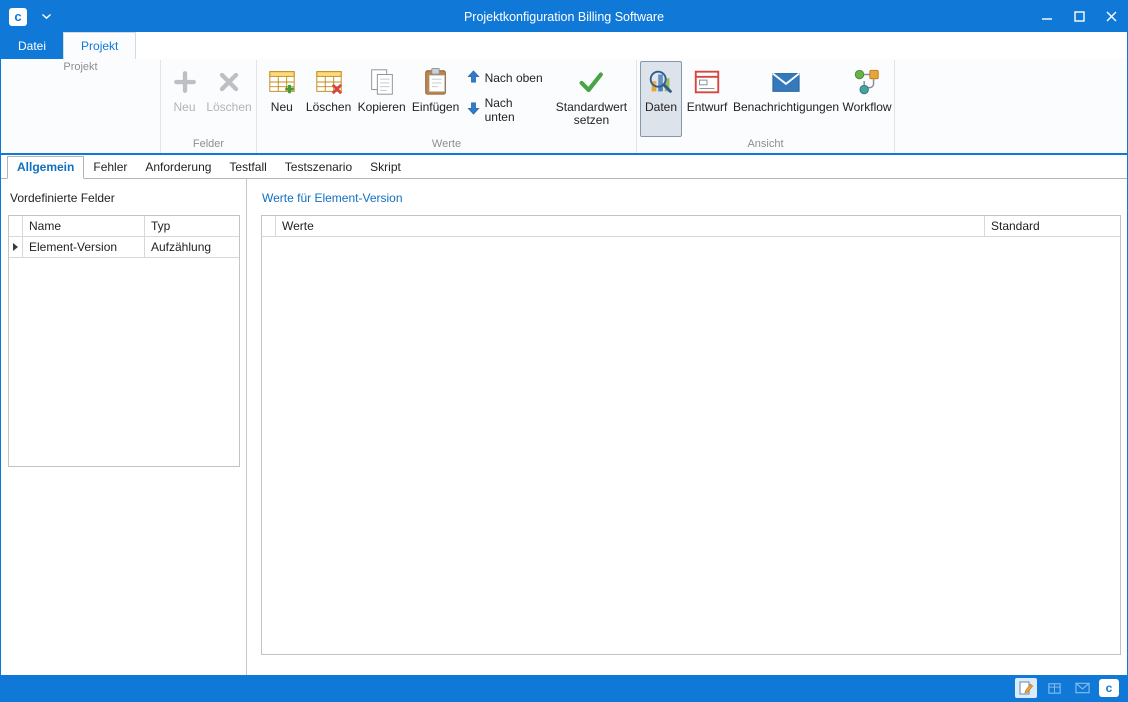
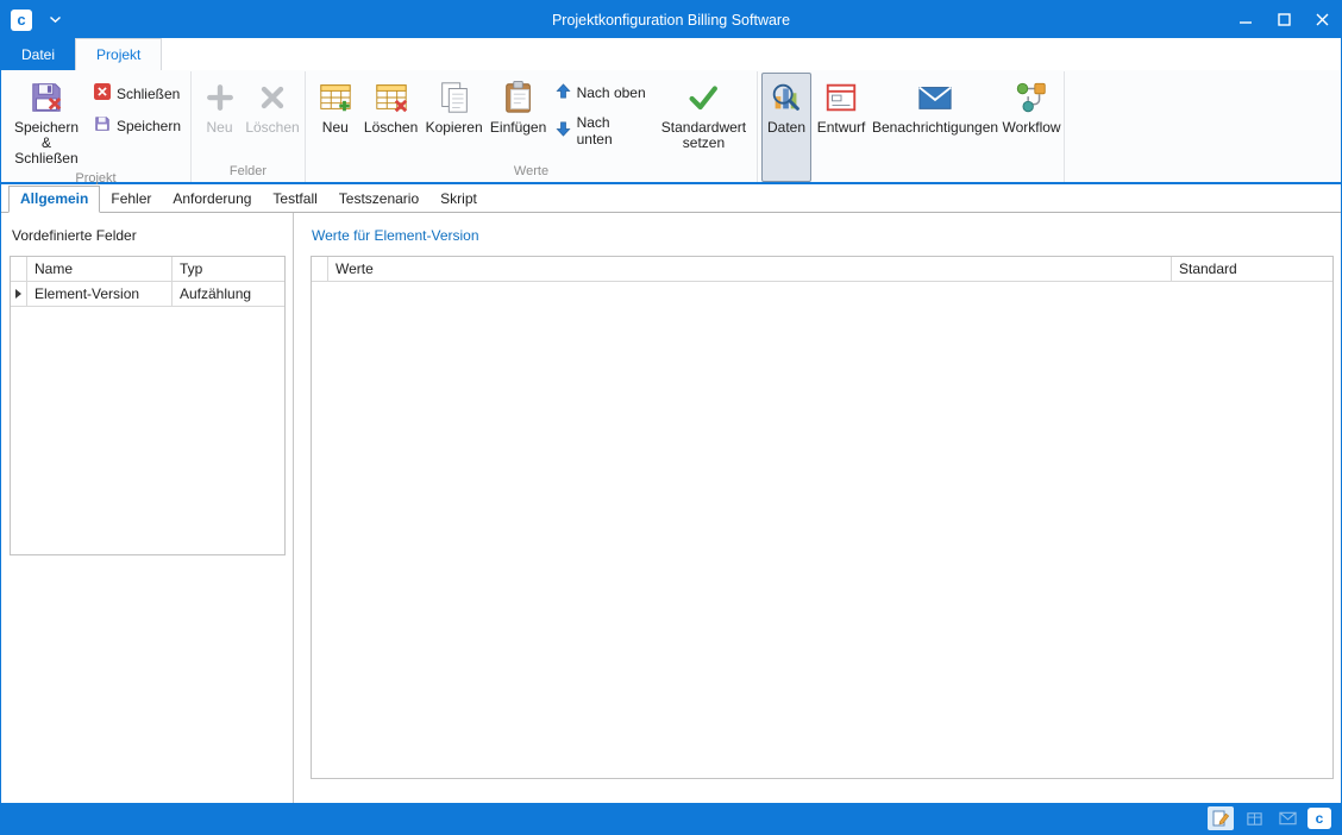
  c
  Projektkonfiguration Billing Software
  Datei
  Projekt
+ Speichern & Schließen
+ Schließen
+ Speichern
  Projekt
  Neu
  Löschen
  Felder
  Neu
  Löschen
  Kopieren
  Einfügen
  Nach oben
  Nach unten
  Standardwert setzen
  Werte
  Daten
  Entwurf
  Benachrichtigungen
  Workflow
- Ansicht
  Allgemein
  Fehler
  Anforderung
  Testfall
  Testszenario
  Skript
  Vordefinierte Felder
  Name
  Typ
  Element-Version
  Aufzählung
  Werte für Element-Version
  Werte
  Standard
  c
